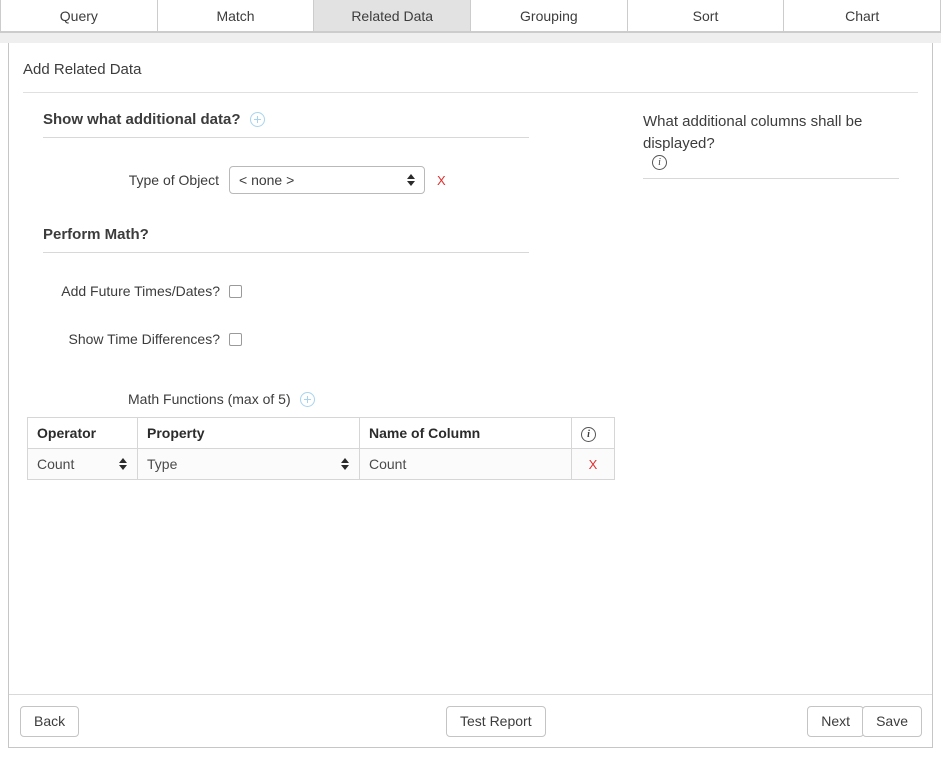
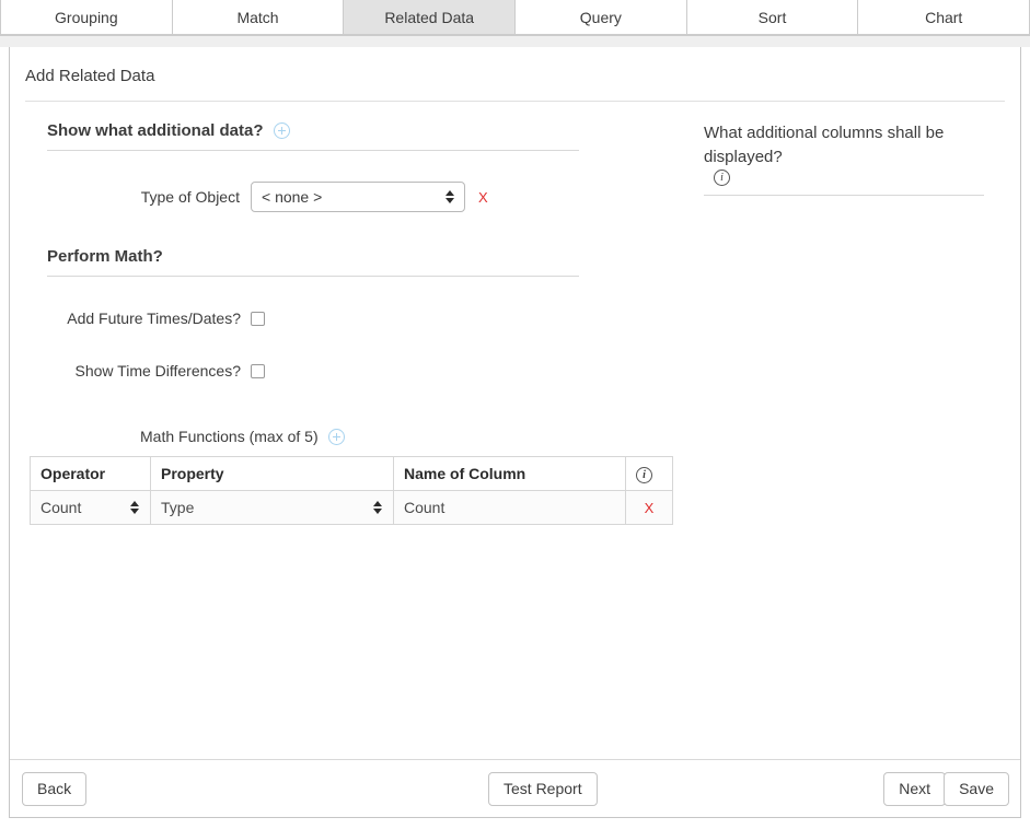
- Query
+ Grouping
  Match
  Related Data
- Grouping
+ Query
  Sort
  Chart
  Add Related Data
  Show what additional data?
  Type of Object
  < none >
  X
  Perform Math?
  Add Future Times/Dates?
  Show Time Differences?
  Math Functions (max of 5)
  Operator	Property	Name of Column	i
  Count	Type	Count	X
  What additional columns shall be displayed?
  i
  Back
  Test Report
  Next
  Save
